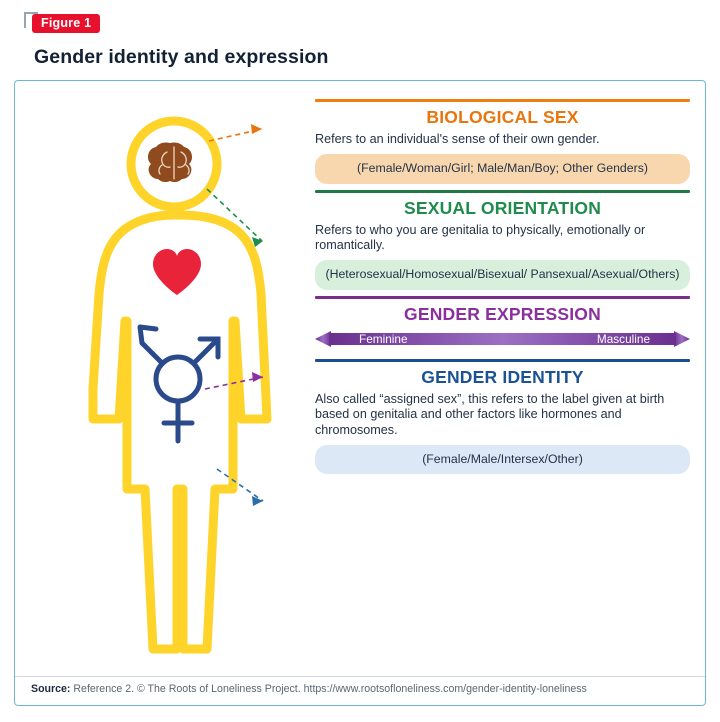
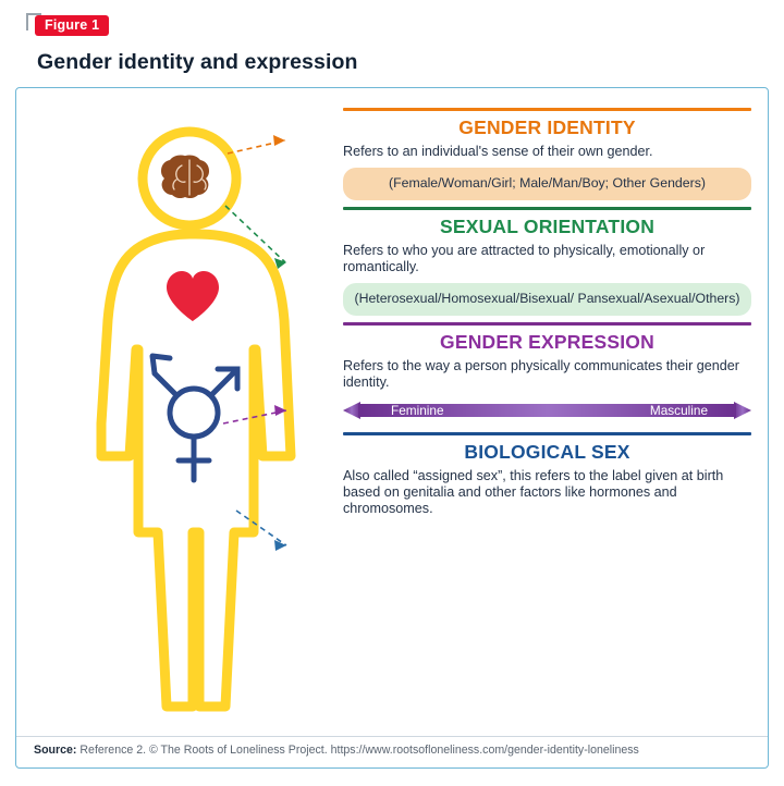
  Figure 1
  Gender identity and expression
- BIOLOGICAL SEX
+ GENDER IDENTITY
  Refers to an individual's sense of their own gender.
  (Female/Woman/Girl; Male/Man/Boy; Other Genders)
  SEXUAL ORIENTATION
- Refers to who you are genitalia to physically, emotionally or romantically.
+ Refers to who you are attracted to physically, emotionally or romantically.
  (Heterosexual/Homosexual/Bisexual/ Pansexual/Asexual/Others)
  GENDER EXPRESSION
+ Refers to the way a person physically communicates their gender identity.
  Feminine
  Masculine
- GENDER IDENTITY
+ BIOLOGICAL SEX
  Also called “assigned sex”, this refers to the label given at birth based on genitalia and other factors like hormones and chromosomes.
- (Female/Male/Intersex/Other)
  Source: Reference 2. © The Roots of Loneliness Project. https://www.rootsofloneliness.com/gender-identity-loneliness
